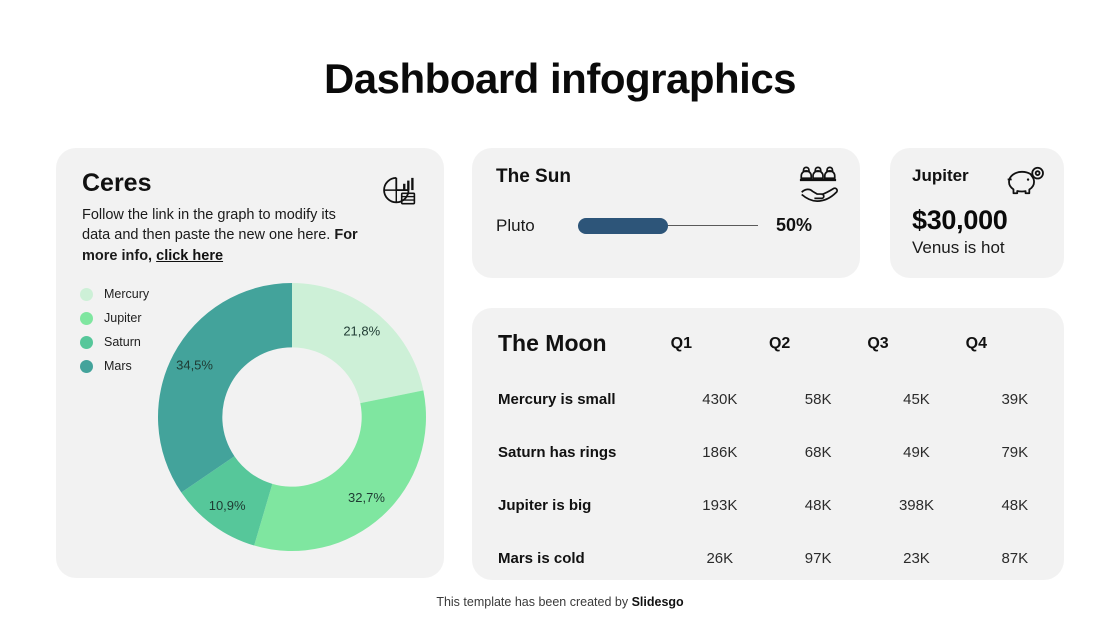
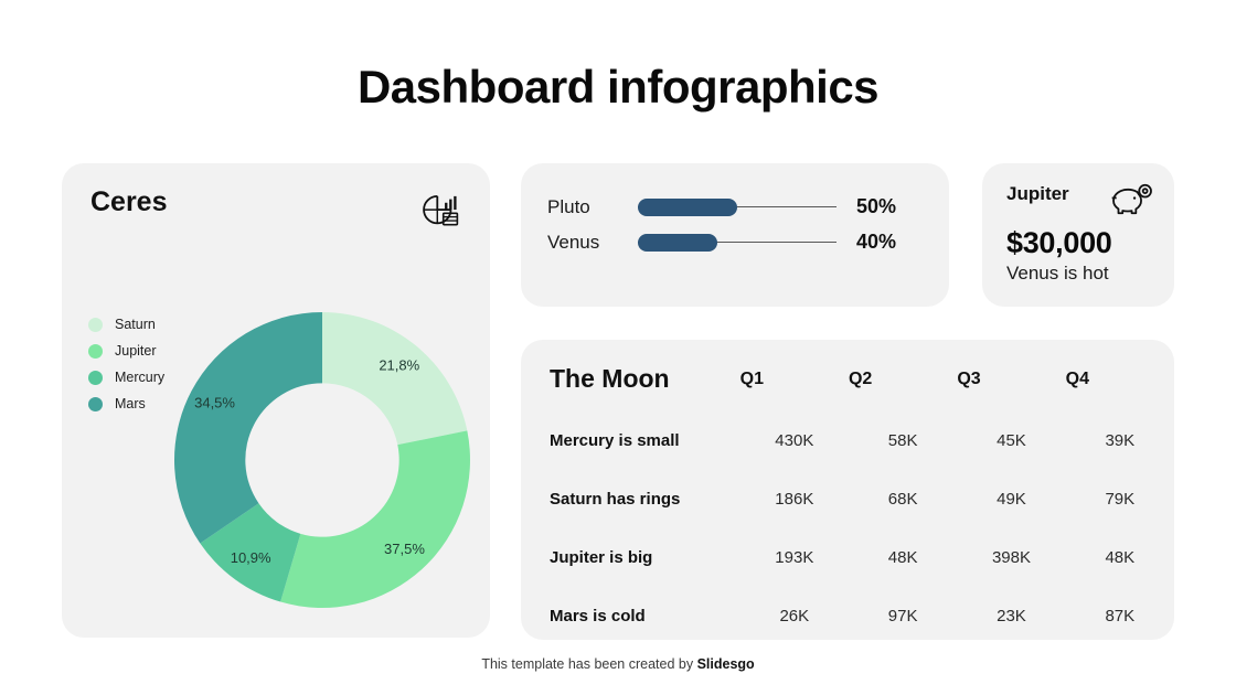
  Dashboard infographics
  Ceres
- Follow the link in the graph to modify its data and then paste the new one here. For more info, click here
- Mercury
+ Saturn
  Jupiter
- Saturn
+ Mercury
  Mars
  21,8%
- 32,7%
+ 37,5%
  10,9%
  34,5%
- The Sun
  Pluto
  50%
+ Venus
+ 40%
  Jupiter
  $30,000
  Venus is hot
  The Moon	Q1	Q2	Q3	Q4
  Mercury is small	430K	58K	45K	39K
  Saturn has rings	186K	68K	49K	79K
  Jupiter is big	193K	48K	398K	48K
  Mars is cold	26K	97K	23K	87K
  This template has been created by Slidesgo
